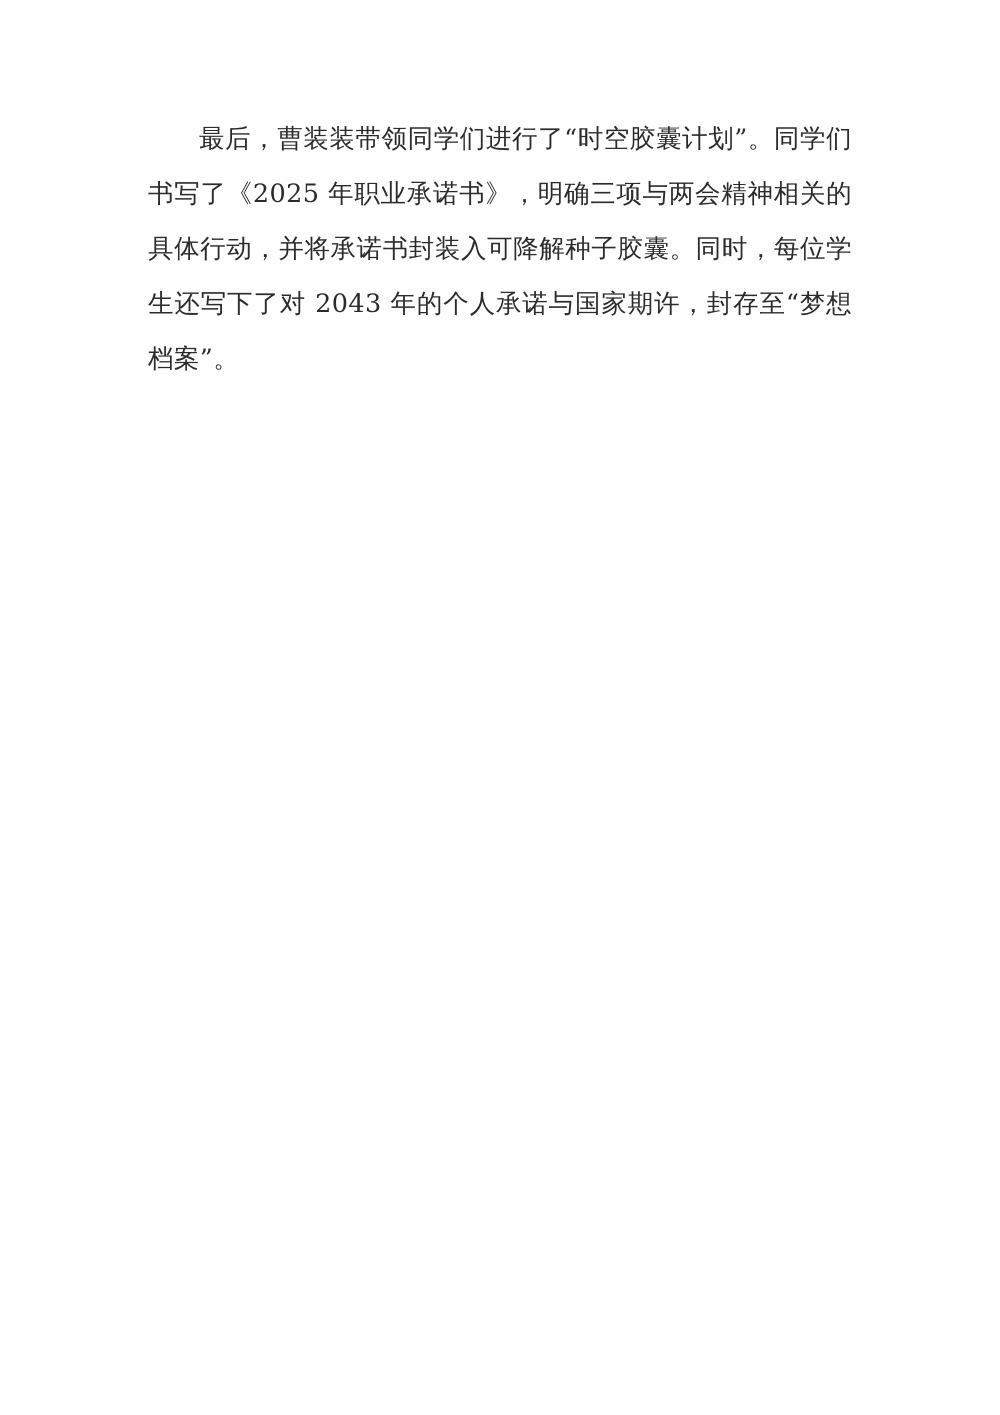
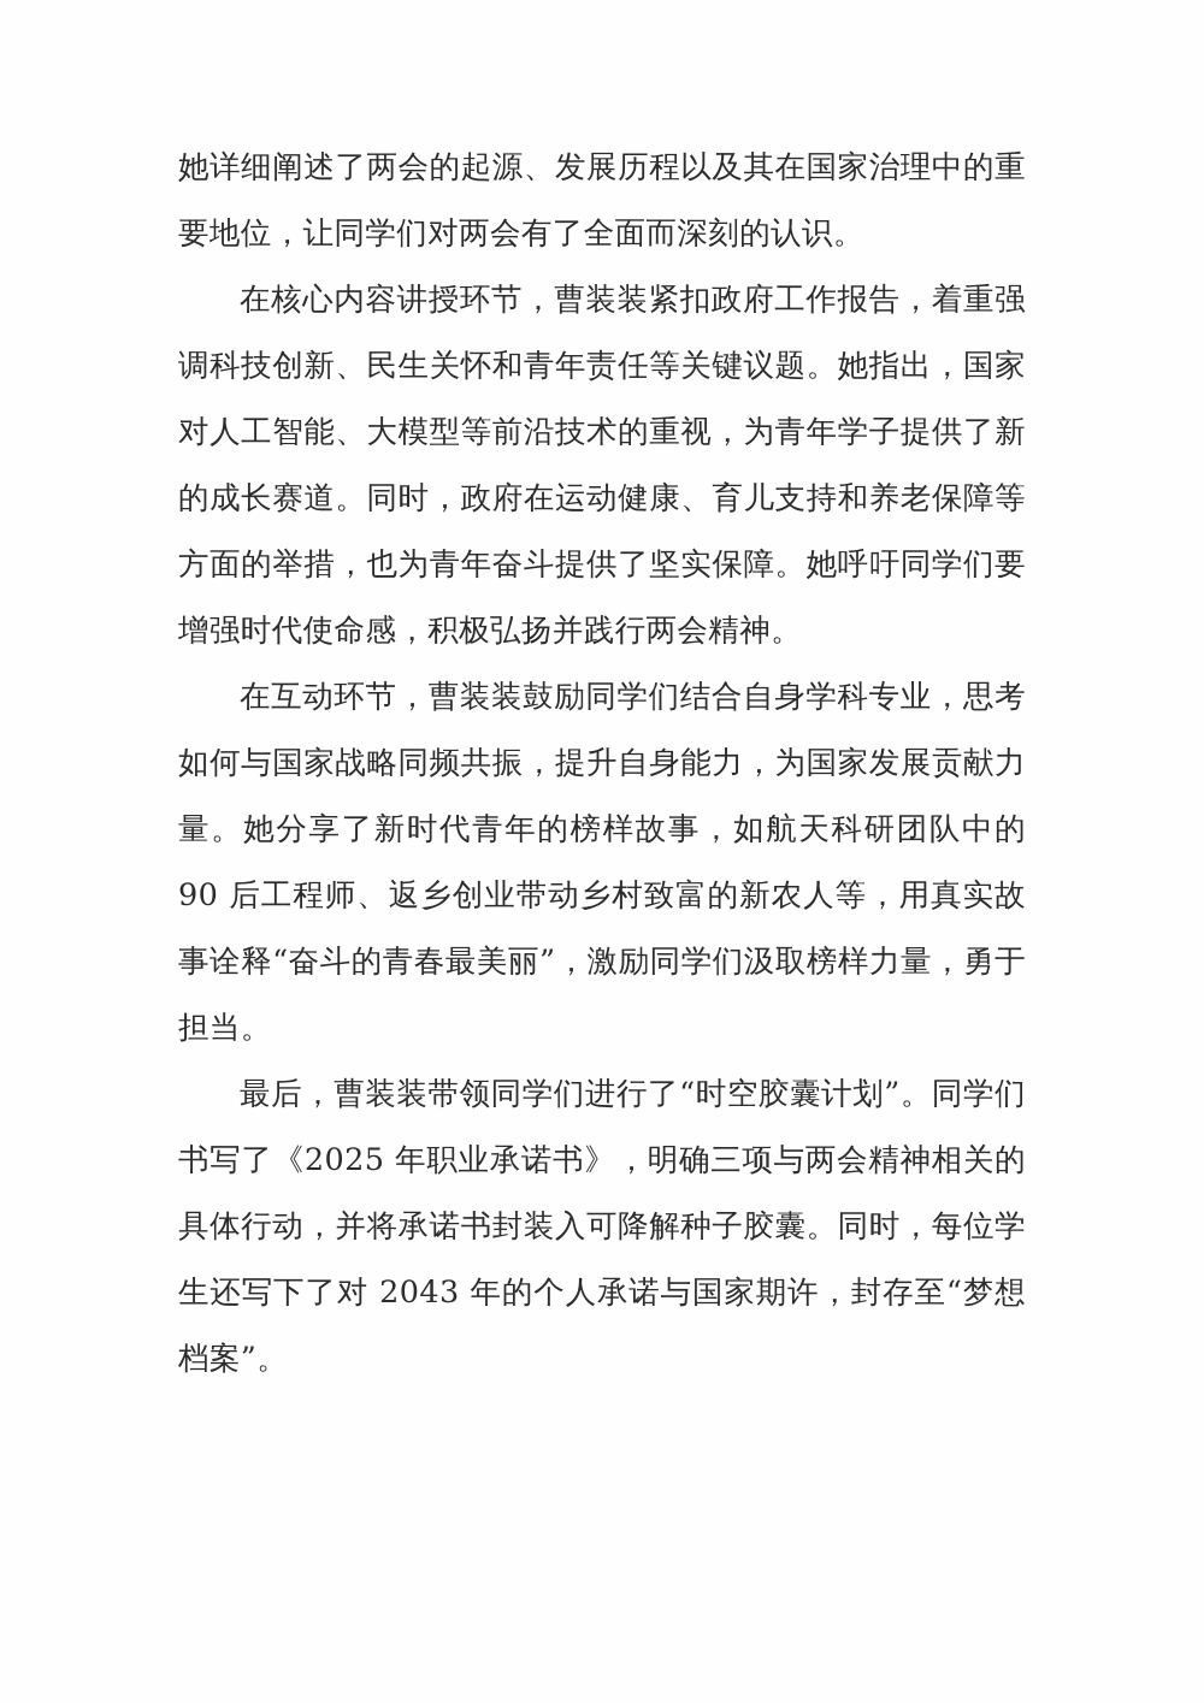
+ 她详细阐述了两会的起源、发展历程以及其在国家治理中的重要地位，让同学们对两会有了全面而深刻的认识。
+ 在核心内容讲授环节，曹装装紧扣政府工作报告，着重强调科技创新、民生关怀和青年责任等关键议题。她指出，国家对人工智能、大模型等前沿技术的重视，为青年学子提供了新的成长赛道。同时，政府在运动健康、育儿支持和养老保障等方面的举措，也为青年奋斗提供了坚实保障。她呼吁同学们要增强时代使命感，积极弘扬并践行两会精神。
+ 在互动环节，曹装装鼓励同学们结合自身学科专业，思考如何与国家战略同频共振，提升自身能力，为国家发展贡献力量。她分享了新时代青年的榜样故事，如航天科研团队中的 90 后工程师、返乡创业带动乡村致富的新农人等，用真实故事诠释“奋斗的青春最美丽”，激励同学们汲取榜样力量，勇于担当。
  最后，曹装装带领同学们进行了“时空胶囊计划”。同学们书写了《2025 年职业承诺书》，明确三项与两会精神相关的具体行动，并将承诺书封装入可降解种子胶囊。同时，每位学生还写下了对 2043 年的个人承诺与国家期许，封存至“梦想档案”。
